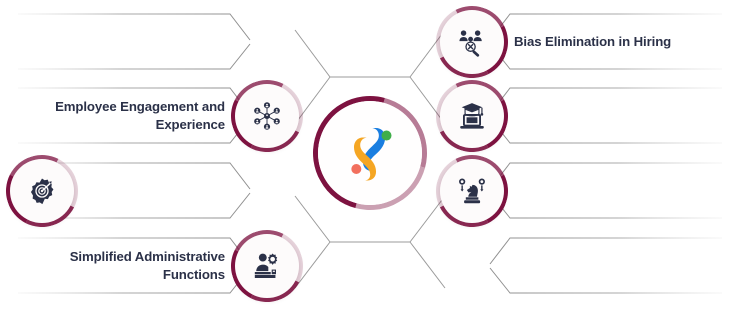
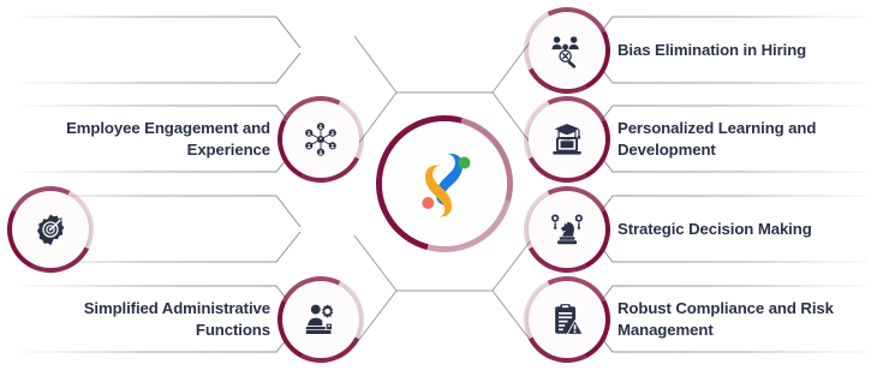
  Employee Engagement and Experience
  Simplified Administrative Functions
  Bias Elimination in Hiring
+ Personalized Learning and Development
+ Strategic Decision Making
+ Robust Compliance and Risk Management
